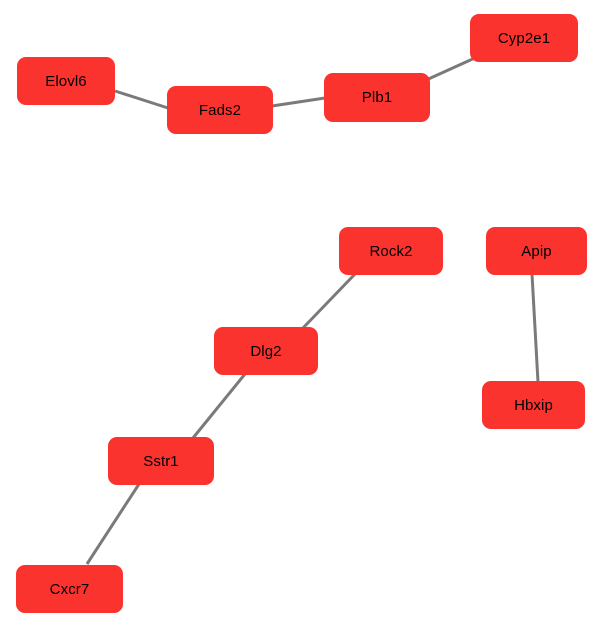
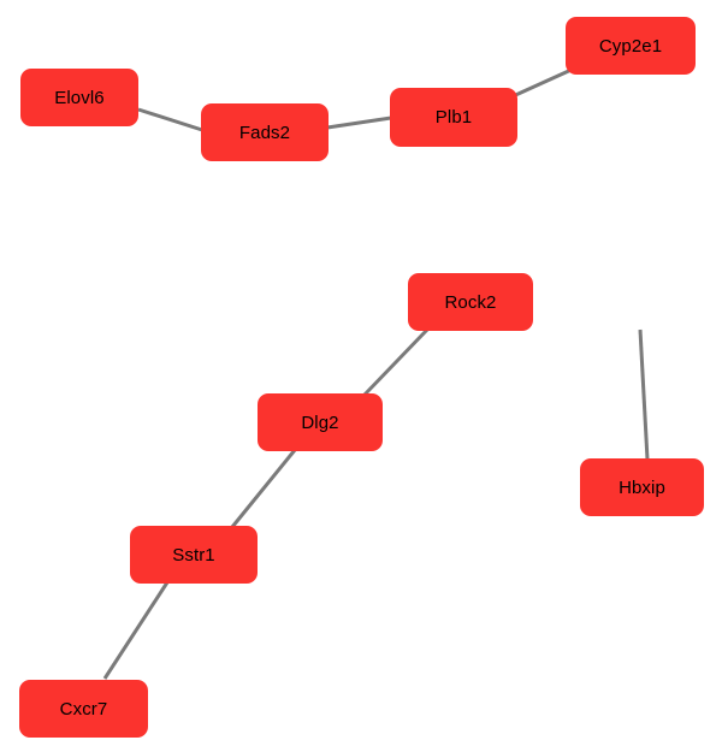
  Elovl6
  Fads2
  Plb1
  Cyp2e1
  Rock2
  Dlg2
  Sstr1
  Cxcr7
- Apip
  Hbxip
